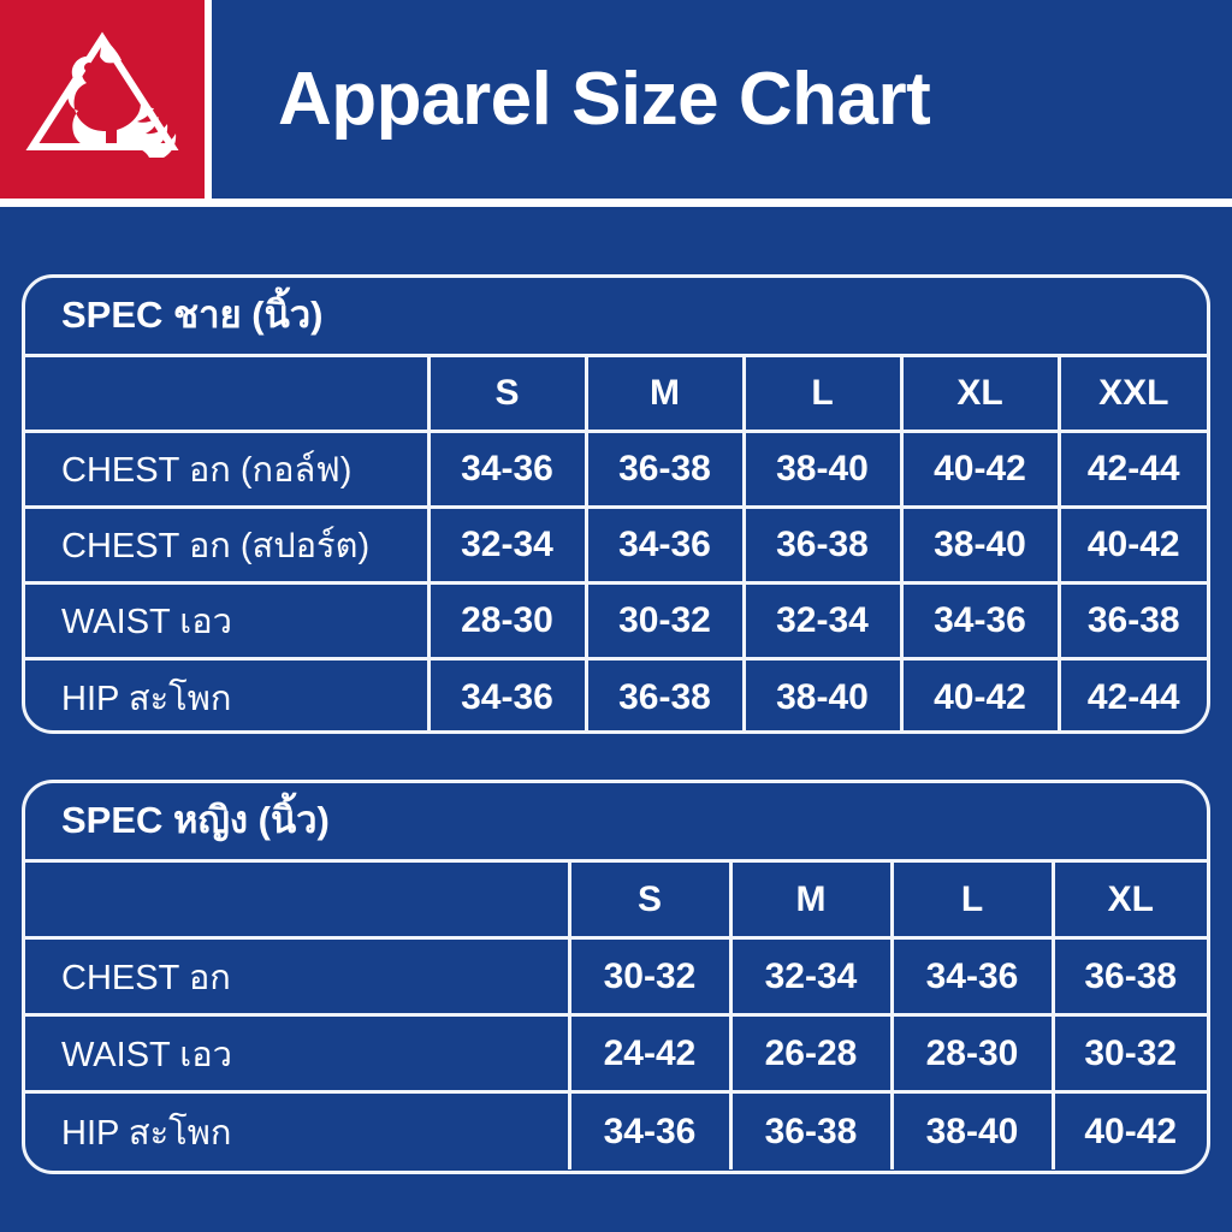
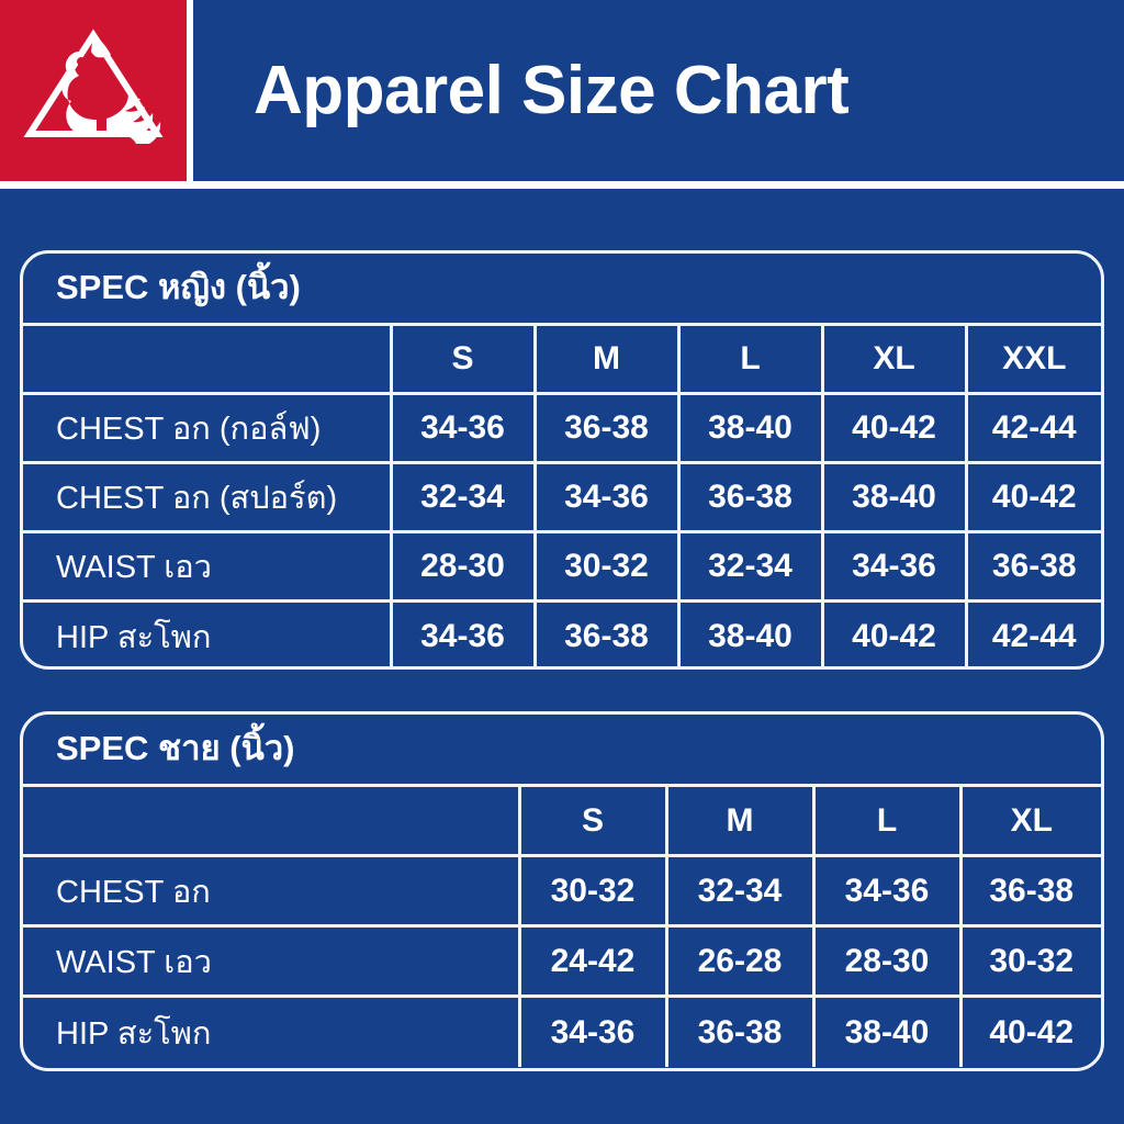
  Apparel Size Chart
- SPEC ชาย (นิ้ว)
+ SPEC หญิง (นิ้ว)
  	S	M	L	XL	XXL
  CHEST อก (กอล์ฟ)	34-36	36-38	38-40	40-42	42-44
  CHEST อก (สปอร์ต)	32-34	34-36	36-38	38-40	40-42
  WAIST เอว	28-30	30-32	32-34	34-36	36-38
  HIP สะโพก	34-36	36-38	38-40	40-42	42-44
- SPEC หญิง (นิ้ว)
+ SPEC ชาย (นิ้ว)
  	S	M	L	XL
  CHEST อก	30-32	32-34	34-36	36-38
  WAIST เอว	24-42	26-28	28-30	30-32
  HIP สะโพก	34-36	36-38	38-40	40-42
